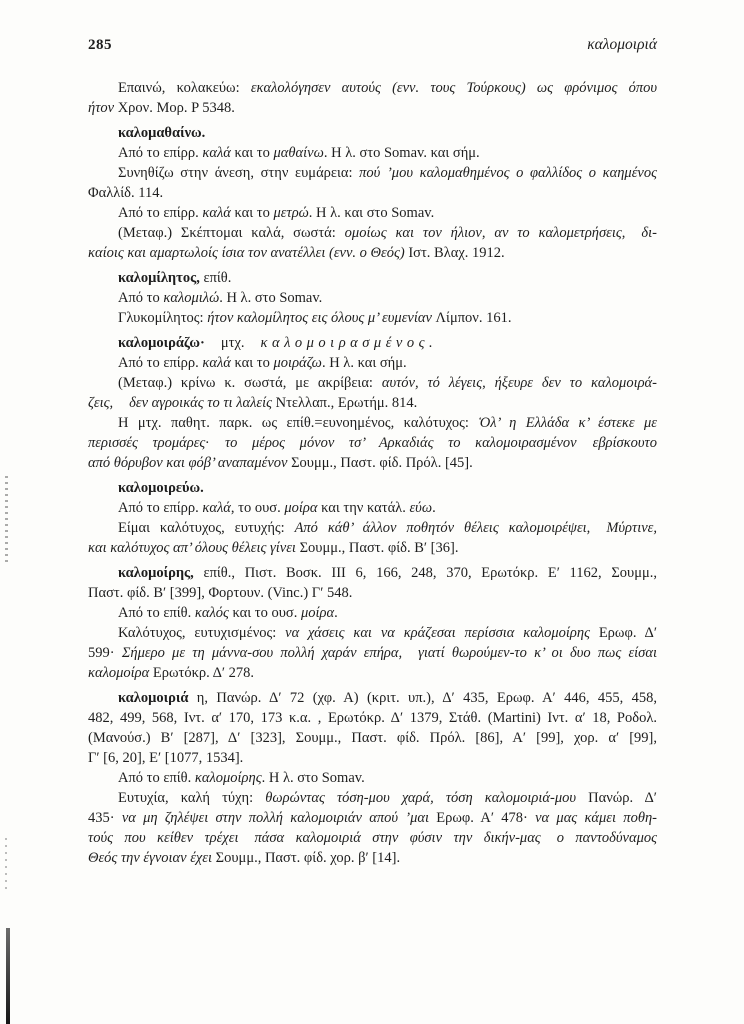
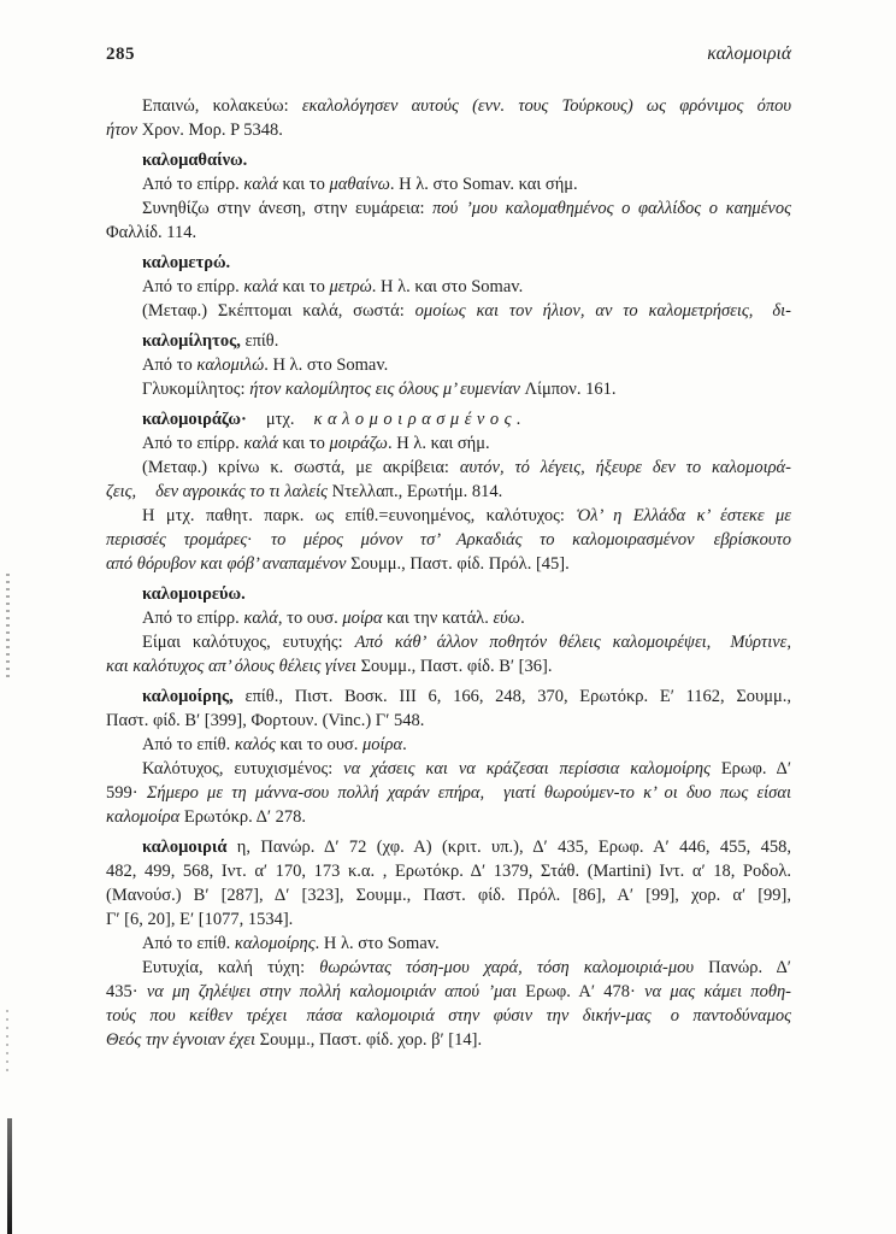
  285
  καλομοιριά
  Επαινώ, κολακεύω: εκαλολόγησεν αυτούς (ενν. τους Τούρκους) ως φρόνιμος όπου
  ήτον Χρον. Μορ. P 5348.
  καλομαθαίνω.
  Από το επίρρ. καλά και το μαθαίνω. Η λ. στο Somav. και σήμ.
  Συνηθίζω στην άνεση, στην ευμάρεια: πού ’μου καλομαθημένος ο φαλλίδος ο καημένος
  Φαλλίδ. 114.
+ καλομετρώ.
  Από το επίρρ. καλά και το μετρώ. Η λ. και στο Somav.
  (Μεταφ.) Σκέπτομαι καλά, σωστά: ομοίως και τον ήλιον, αν το καλομετρήσεις, δι-
- καίοις και αμαρτωλοίς ίσια τον ανατέλλει (ενν. ο Θεός) Ιστ. Βλαχ. 1912.
  καλομίλητος, επίθ.
  Από το καλομιλώ. Η λ. στο Somav.
  Γλυκομίλητος: ήτον καλομίλητος εις όλους μ’ ευμενίαν Λίμπον. 161.
  καλομοιράζω· μτχ. καλομοιρασμένος.
  Από το επίρρ. καλά και το μοιράζω. Η λ. και σήμ.
  (Μεταφ.) κρίνω κ. σωστά, με ακρίβεια: αυτόν, τό λέγεις, ήξευρε δεν το καλομοιρά-
  ζεις, δεν αγροικάς το τι λαλείς Ντελλαπ., Ερωτήμ. 814.
  Η μτχ. παθητ. παρκ. ως επίθ.=ευνοημένος, καλότυχος: Ὁλ’ η Ελλάδα κ’ έστεκε με
  περισσές τρομάρες· το μέρος μόνον τσ’ Αρκαδιάς το καλομοιρασμένον εβρίσκουτο
  από θόρυβον και φόβ’ αναπαμένον Σουμμ., Παστ. φίδ. Πρόλ. [45].
  καλομοιρεύω.
  Από το επίρρ. καλά, το ουσ. μοίρα και την κατάλ. εύω.
  Είμαι καλότυχος, ευτυχής: Από κάθ’ άλλον ποθητόν θέλεις καλομοιρέψει, Μύρτινε,
  και καλότυχος απ’ όλους θέλεις γίνει Σουμμ., Παστ. φίδ. Β′ [36].
  καλομοίρης, επίθ., Πιστ. Βοσκ. III 6, 166, 248, 370, Ερωτόκρ. Ε′ 1162, Σουμμ.,
  Παστ. φίδ. Β′ [399], Φορτουν. (Vinc.) Γ′ 548.
  Από το επίθ. καλός και το ουσ. μοίρα.
  Καλότυχος, ευτυχισμένος: να χάσεις και να κράζεσαι περίσσια καλομοίρης Ερωφ. Δ′
  599· Σήμερο με τη μάννα-σου πολλή χαράν επήρα, γιατί θωρούμεν-το κ’ οι δυο πως είσαι
  καλομοίρα Ερωτόκρ. Δ′ 278.
  καλομοιριά η, Πανώρ. Δ′ 72 (χφ. Α) (κριτ. υπ.), Δ′ 435, Ερωφ. Α′ 446, 455, 458,
  482, 499, 568, Ιντ. α′ 170, 173 κ.α. , Ερωτόκρ. Δ′ 1379, Στάθ. (Martini) Ιντ. α′ 18, Ροδολ.
  (Μανούσ.) Β′ [287], Δ′ [323], Σουμμ., Παστ. φίδ. Πρόλ. [86], Α′ [99], χορ. α′ [99],
  Γ′ [6, 20], Ε′ [1077, 1534].
  Από το επίθ. καλομοίρης. Η λ. στο Somav.
  Ευτυχία, καλή τύχη: θωρώντας τόση-μου χαρά, τόση καλομοιριά-μου Πανώρ. Δ′
  435· να μη ζηλέψει στην πολλή καλομοιριάν απού ’μαι Ερωφ. Α′ 478· να μας κάμει ποθη-
  τούς που κείθεν τρέχει πάσα καλομοιριά στην φύσιν την δικήν-μας ο παντοδύναμος
  Θεός την έγνοιαν έχει Σουμμ., Παστ. φίδ. χορ. β′ [14].
